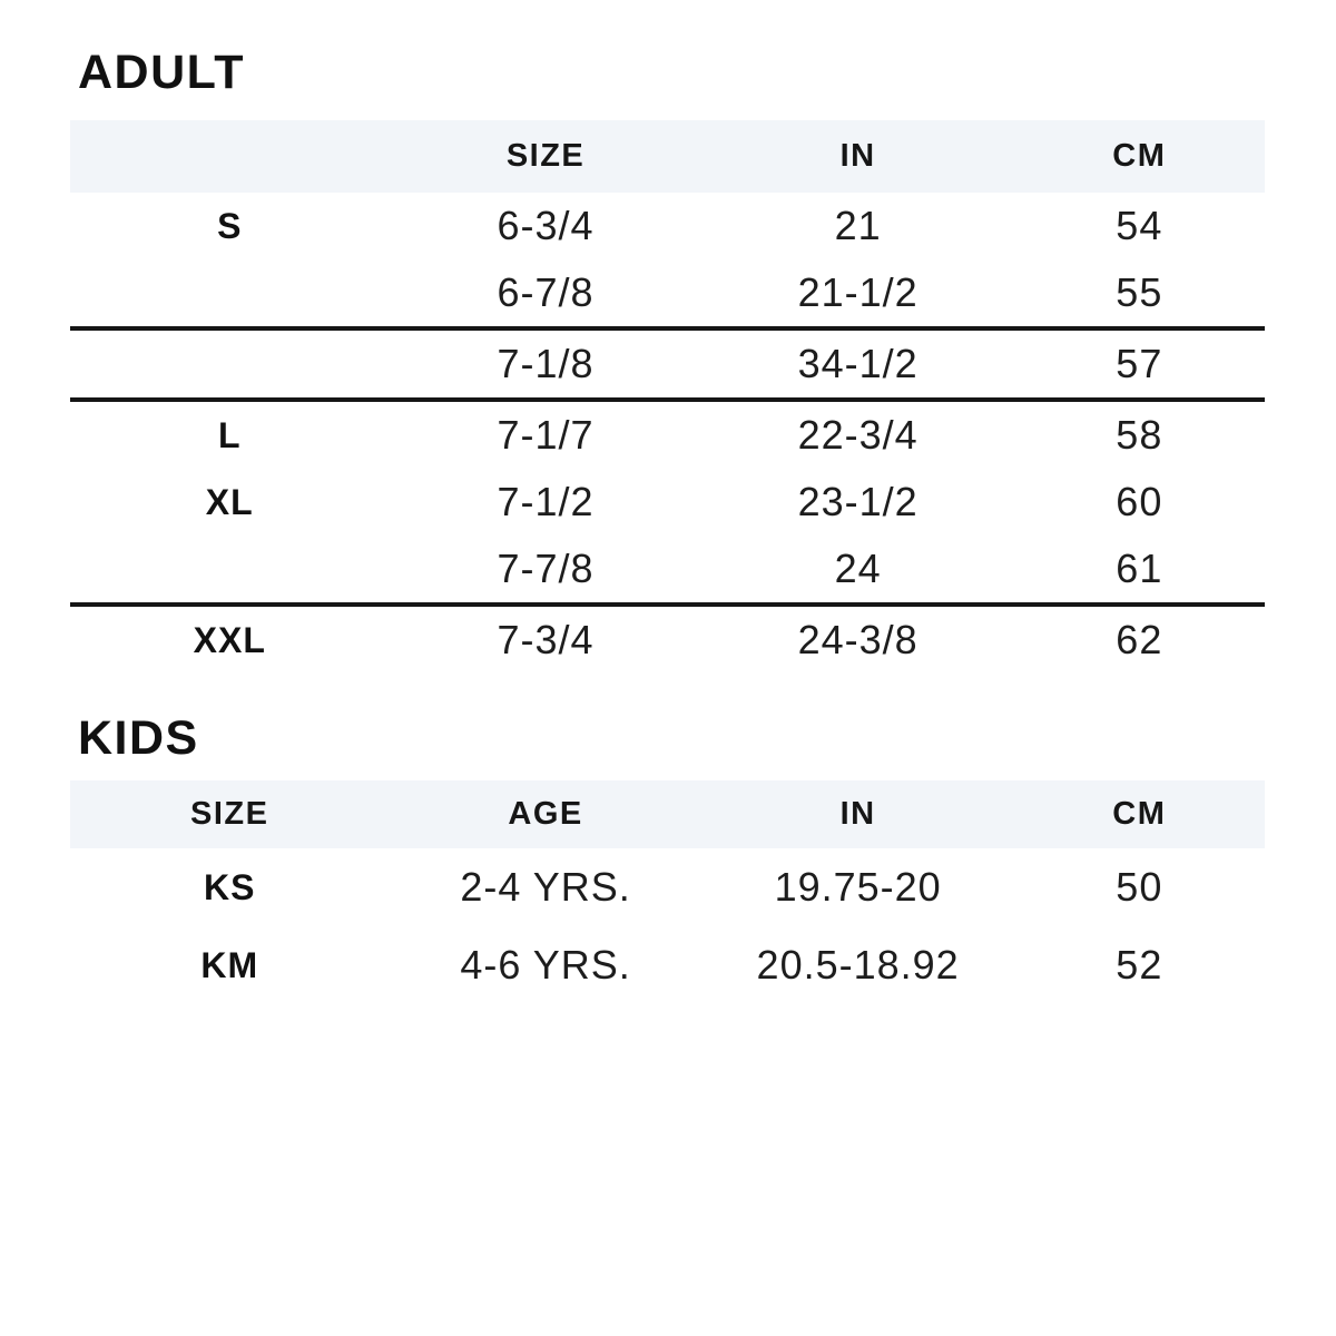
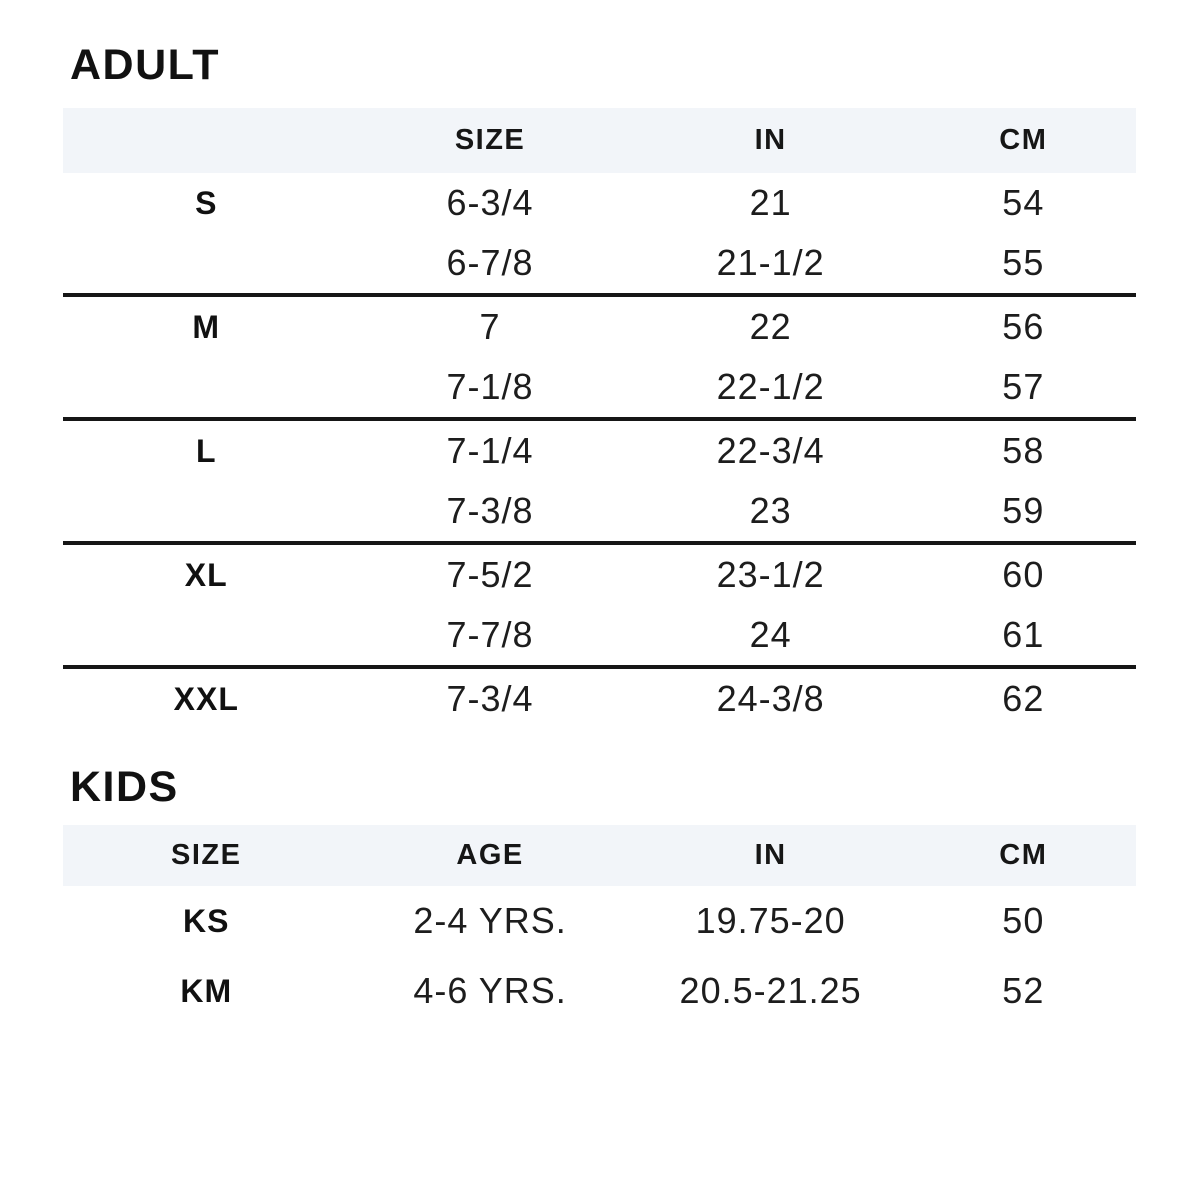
  ADULT
  	SIZE	IN	CM
  S	6-3/4	21	54
  	6-7/8	21-1/2	55
+ M	7	22	56
- 	7-1/8	34-1/2	57
+ 	7-1/8	22-1/2	57
- L	7-1/7	22-3/4	58
+ L	7-1/4	22-3/4	58
+ 	7-3/8	23	59
- XL	7-1/2	23-1/2	60
+ XL	7-5/2	23-1/2	60
  	7-7/8	24	61
  XXL	7-3/4	24-3/8	62
  KIDS
  SIZE	AGE	IN	CM
  KS	2-4 YRS.	19.75-20	50
- KM	4-6 YRS.	20.5-18.92	52
+ KM	4-6 YRS.	20.5-21.25	52
